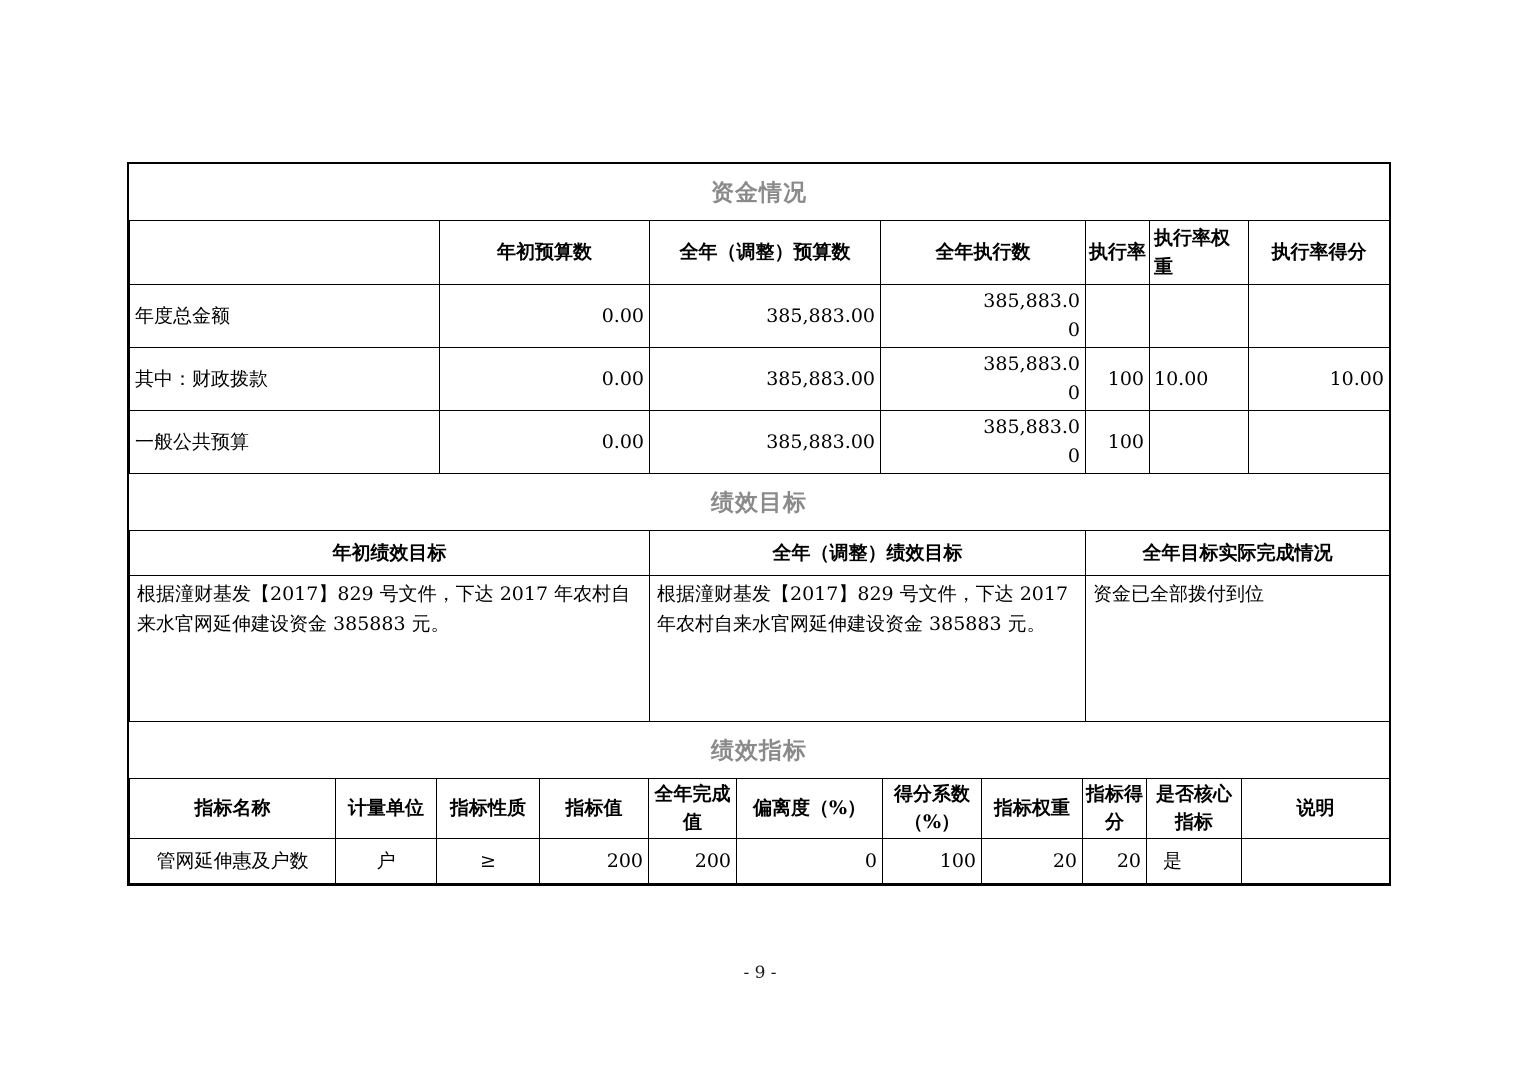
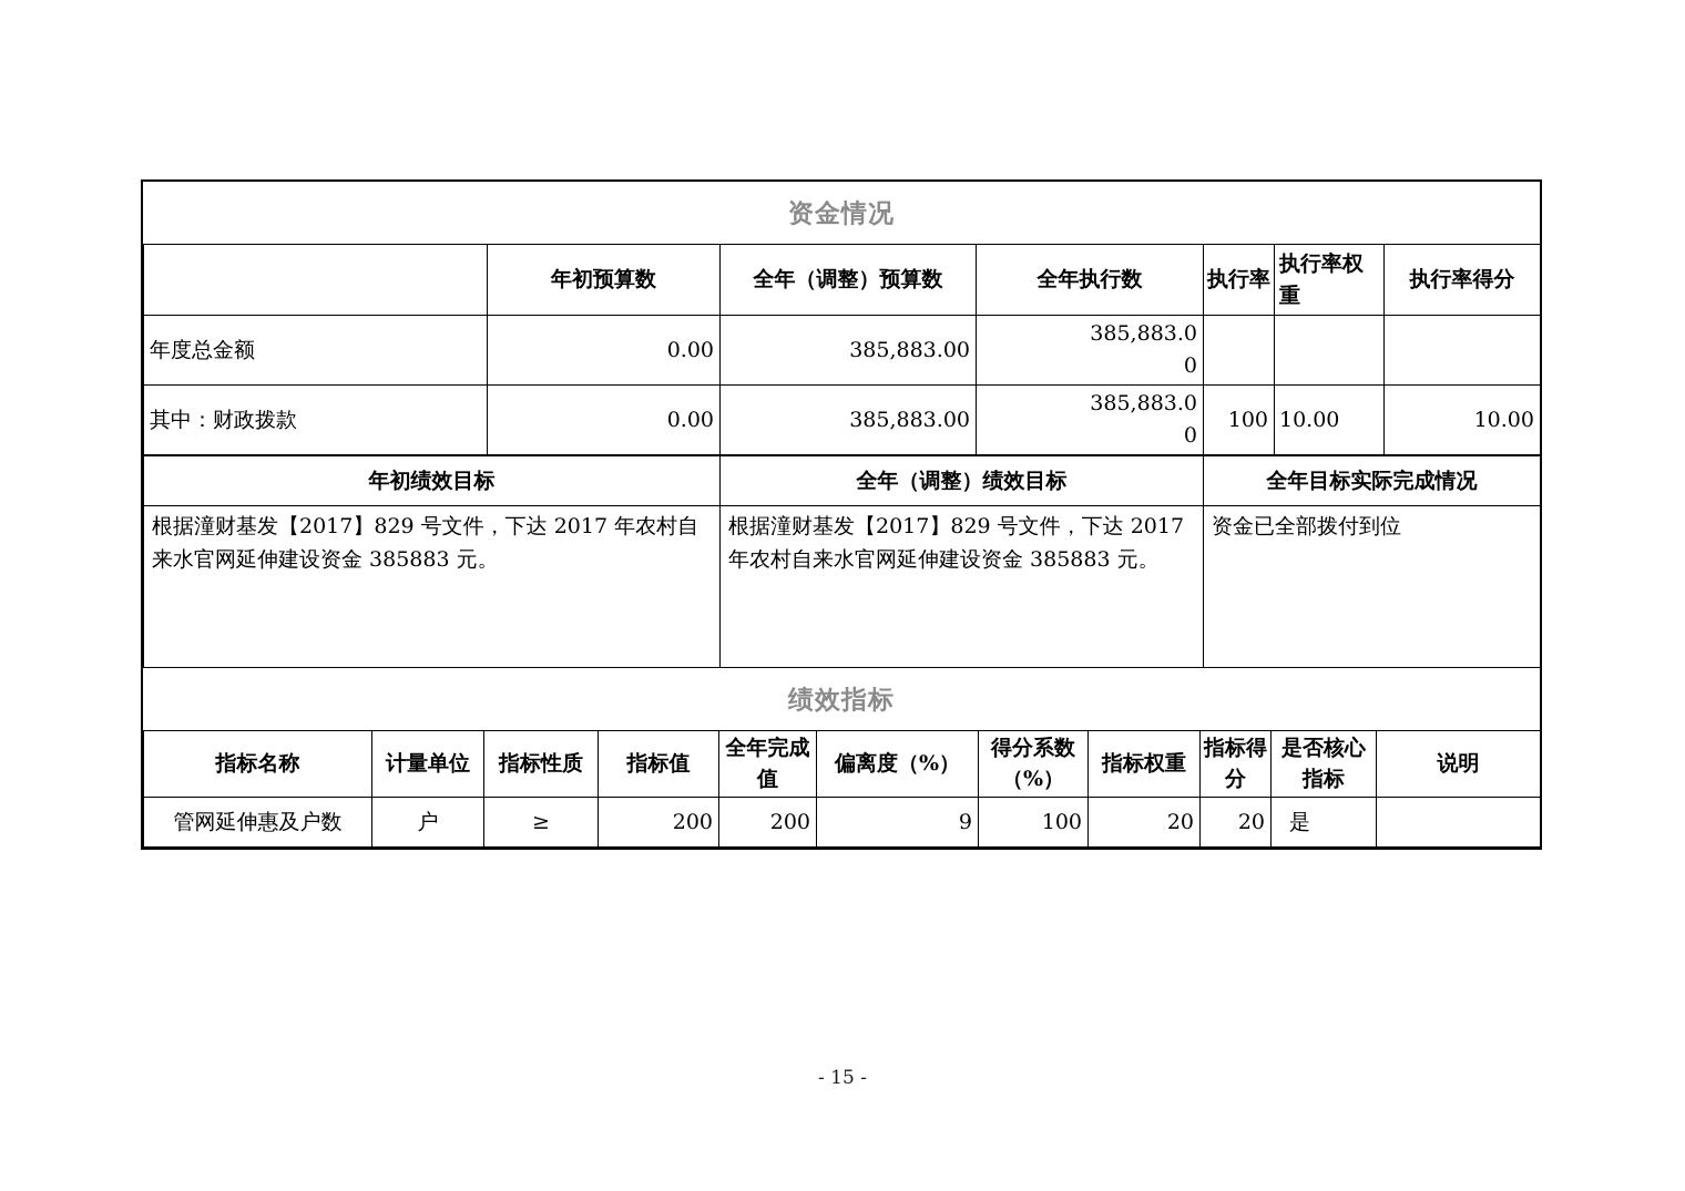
  资金情况
  	年初预算数	全年（调整）预算数	全年执行数	执行率	执行率权重	执行率得分
  年度总金额	0.00	385,883.00	385,883.00
  其中：财政拨款	0.00	385,883.00	385,883.00	100	10.00	10.00
- 一般公共预算	0.00	385,883.00	385,883.00	100
- 绩效目标
  年初绩效目标	全年（调整）绩效目标	全年目标实际完成情况
  根据潼财基发【2017】829 号文件，下达 2017 年农村自来水官网延伸建设资金 385883 元。	根据潼财基发【2017】829 号文件，下达 2017 年农村自来水官网延伸建设资金 385883 元。	资金已全部拨付到位
  绩效指标
  指标名称	计量单位	指标性质	指标值	全年完成值	偏离度（%）	得分系数（%）	指标权重	指标得分	是否核心指标	说明
- 管网延伸惠及户数	户	≥	200	200	0	100	20	20	是
+ 管网延伸惠及户数	户	≥	200	200	9	100	20	20	是
- - 9 -
+ - 15 -
